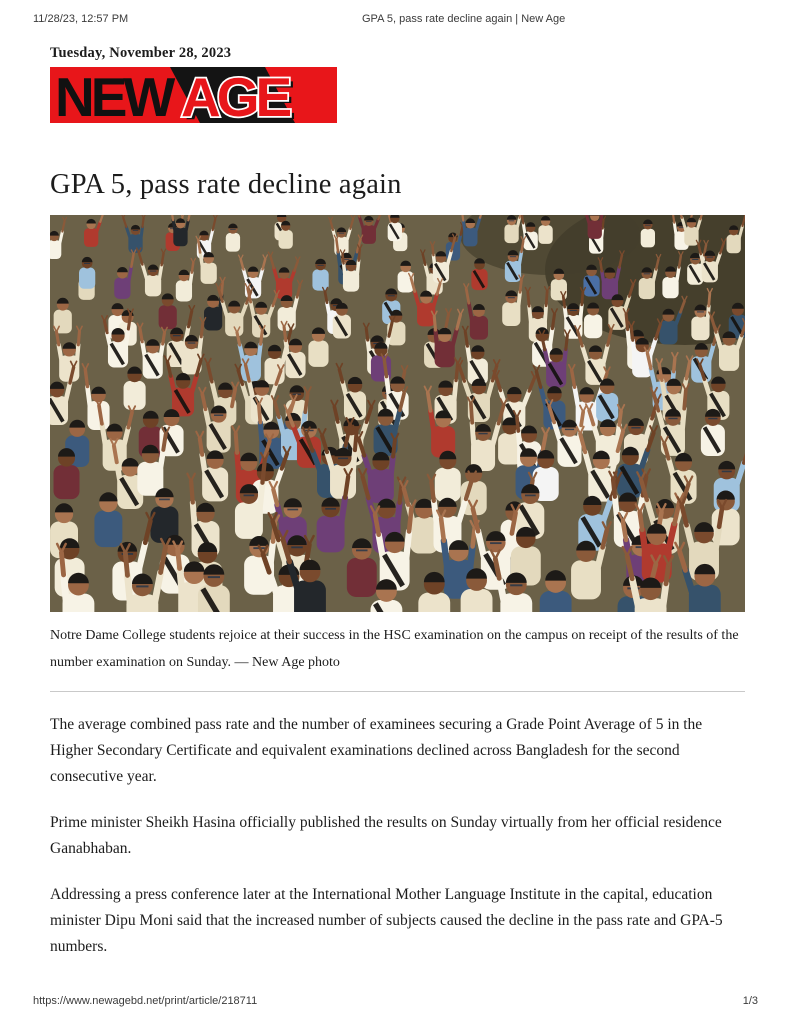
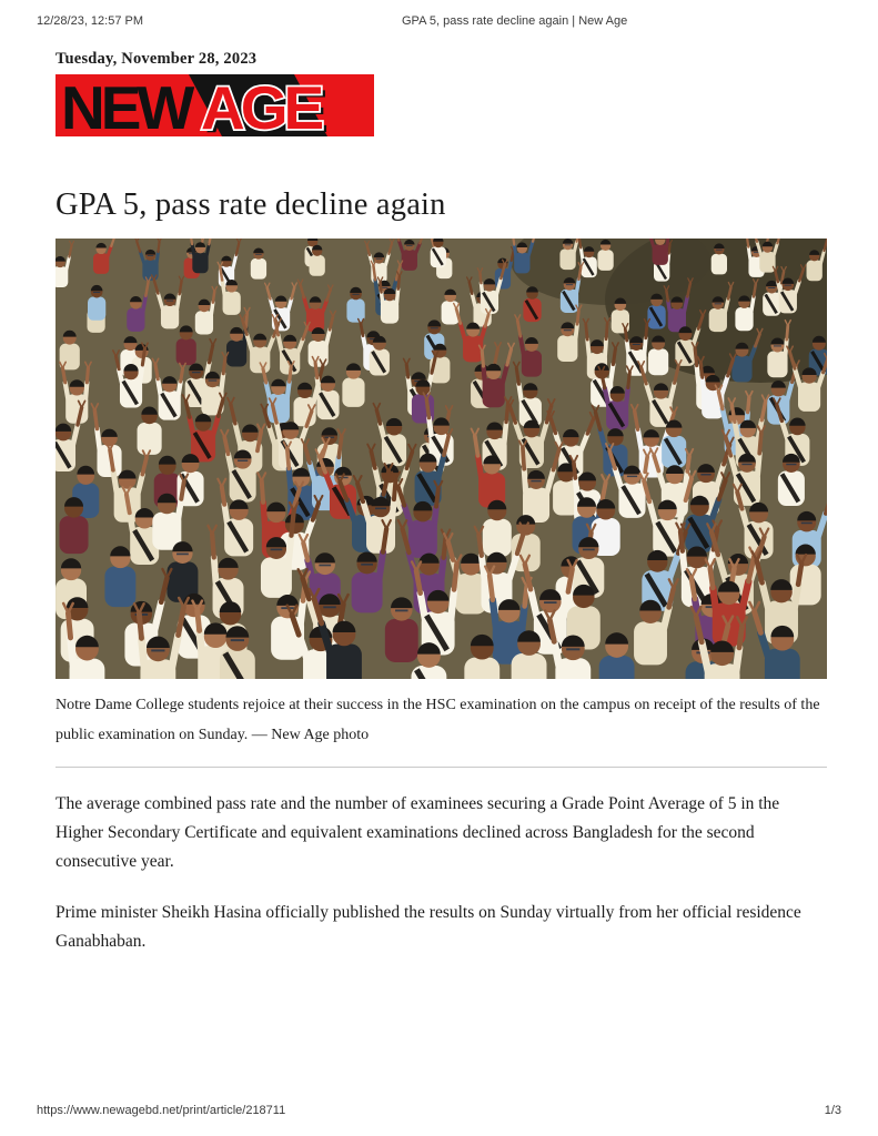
- 11/28/23, 12:57 PM
+ 12/28/23, 12:57 PM
  GPA 5, pass rate decline again | New Age
  Tuesday, November 28, 2023
  NEW
  AGE
  GPA 5, pass rate decline again
- Notre Dame College students rejoice at their success in the HSC examination on the campus on receipt of the results of the number examination on Sunday. — New Age photo
+ Notre Dame College students rejoice at their success in the HSC examination on the campus on receipt of the results of the public examination on Sunday. — New Age photo
  The average combined pass rate and the number of examinees securing a Grade Point Average of 5 in the Higher Secondary Certificate and equivalent examinations declined across Bangladesh for the second consecutive year.
  Prime minister Sheikh Hasina officially published the results on Sunday virtually from her official residence Ganabhaban.
- Addressing a press conference later at the International Mother Language Institute in the capital, education minister Dipu Moni said that the increased number of subjects caused the decline in the pass rate and GPA-5 numbers.
  https://www.newagebd.net/print/article/218711
  1/3
